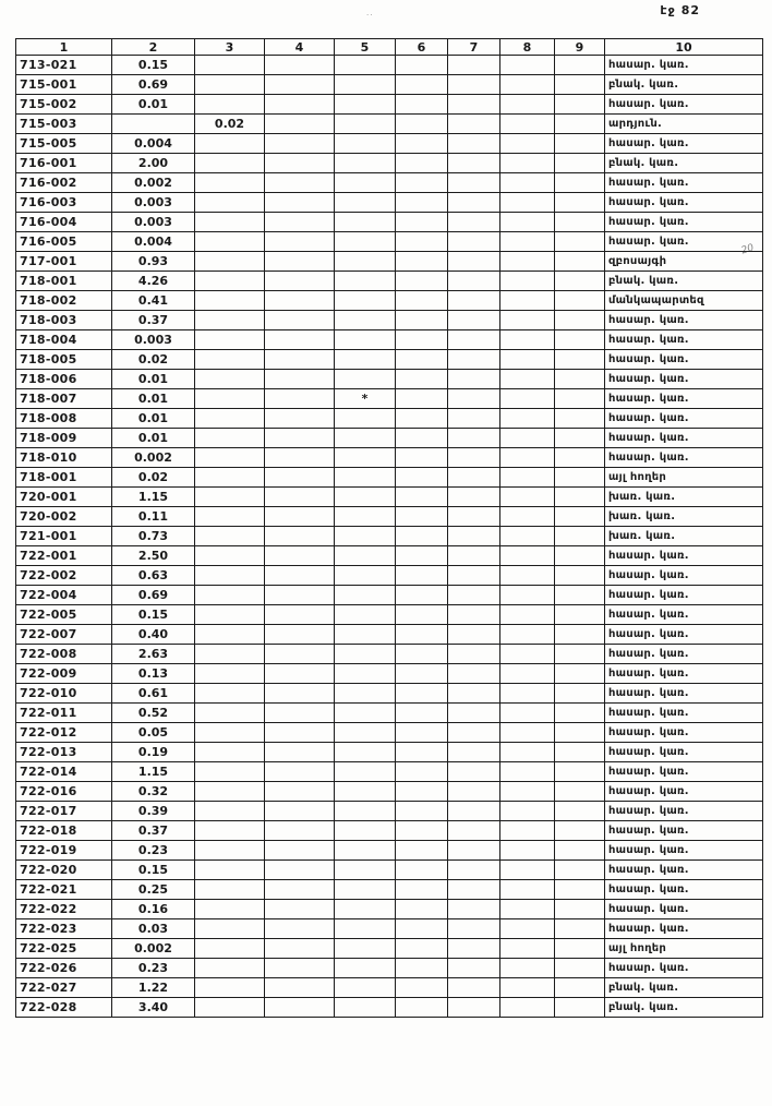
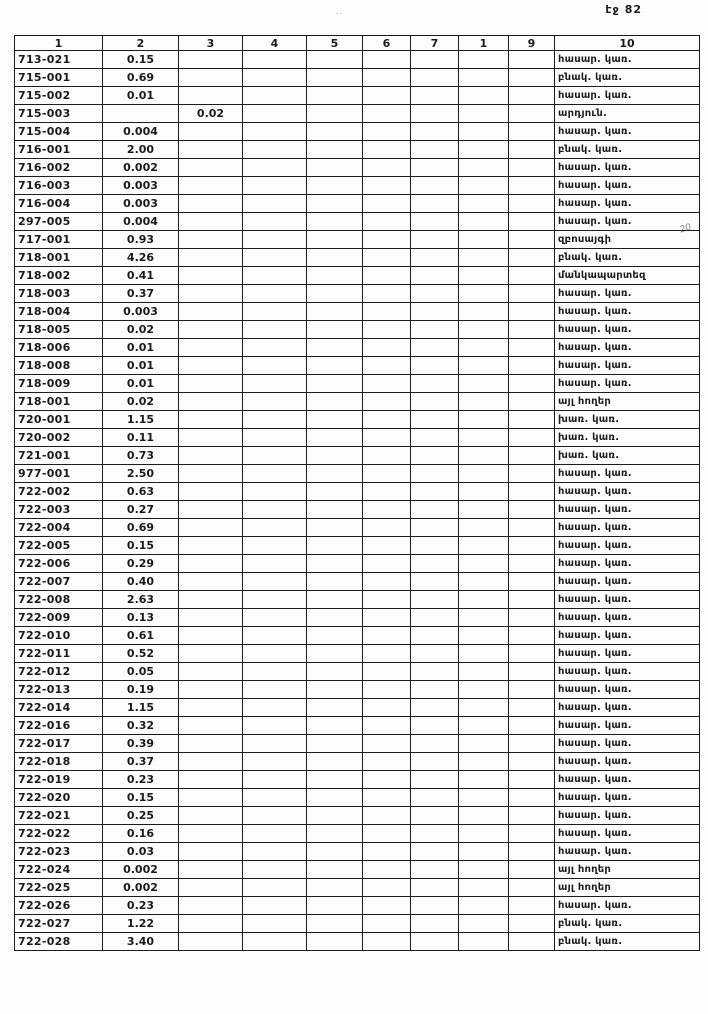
  ··
  էջ 82
- 1	2	3	4	5	6	7	8	9	10
+ 1	2	3	4	5	6	7	1	9	10
  713-021	0.15								հասար. կառ.
  715-001	0.69								բնակ. կառ.
  715-002	0.01								հասար. կառ.
  715-003		0.02							արդյուն.
- 715-005	0.004								հասար. կառ.
+ 715-004	0.004								հասար. կառ.
  716-001	2.00								բնակ. կառ.
  716-002	0.002								հասար. կառ.
  716-003	0.003								հասար. կառ.
  716-004	0.003								հասար. կառ.
- 716-005	0.004								հասար. կառ.
+ 297-005	0.004								հասար. կառ.
  717-001	0.93								զբոսայգի
  718-001	4.26								բնակ. կառ.
  718-002	0.41								մանկապարտեզ
  718-003	0.37								հասար. կառ.
  718-004	0.003								հասար. կառ.
  718-005	0.02								հասար. կառ.
  718-006	0.01								հասար. կառ.
- 718-007	0.01			*					հասար. կառ.
  718-008	0.01								հասար. կառ.
  718-009	0.01								հասար. կառ.
- 718-010	0.002								հասար. կառ.
  718-001	0.02								այլ հողեր
  720-001	1.15								խառ. կառ.
  720-002	0.11								խառ. կառ.
  721-001	0.73								խառ. կառ.
- 722-001	2.50								հասար. կառ.
+ 977-001	2.50								հասար. կառ.
  722-002	0.63								հասար. կառ.
+ 722-003	0.27								հասար. կառ.
  722-004	0.69								հասար. կառ.
  722-005	0.15								հասար. կառ.
+ 722-006	0.29								հասար. կառ.
  722-007	0.40								հասար. կառ.
  722-008	2.63								հասար. կառ.
  722-009	0.13								հասար. կառ.
  722-010	0.61								հասար. կառ.
  722-011	0.52								հասար. կառ.
  722-012	0.05								հասար. կառ.
  722-013	0.19								հասար. կառ.
  722-014	1.15								հասար. կառ.
  722-016	0.32								հասար. կառ.
  722-017	0.39								հասար. կառ.
  722-018	0.37								հասար. կառ.
  722-019	0.23								հասար. կառ.
  722-020	0.15								հասար. կառ.
  722-021	0.25								հասար. կառ.
  722-022	0.16								հասար. կառ.
  722-023	0.03								հասար. կառ.
+ 722-024	0.002								այլ հողեր
  722-025	0.002								այլ հողեր
  722-026	0.23								հասար. կառ.
  722-027	1.22								բնակ. կառ.
  722-028	3.40								բնակ. կառ.
